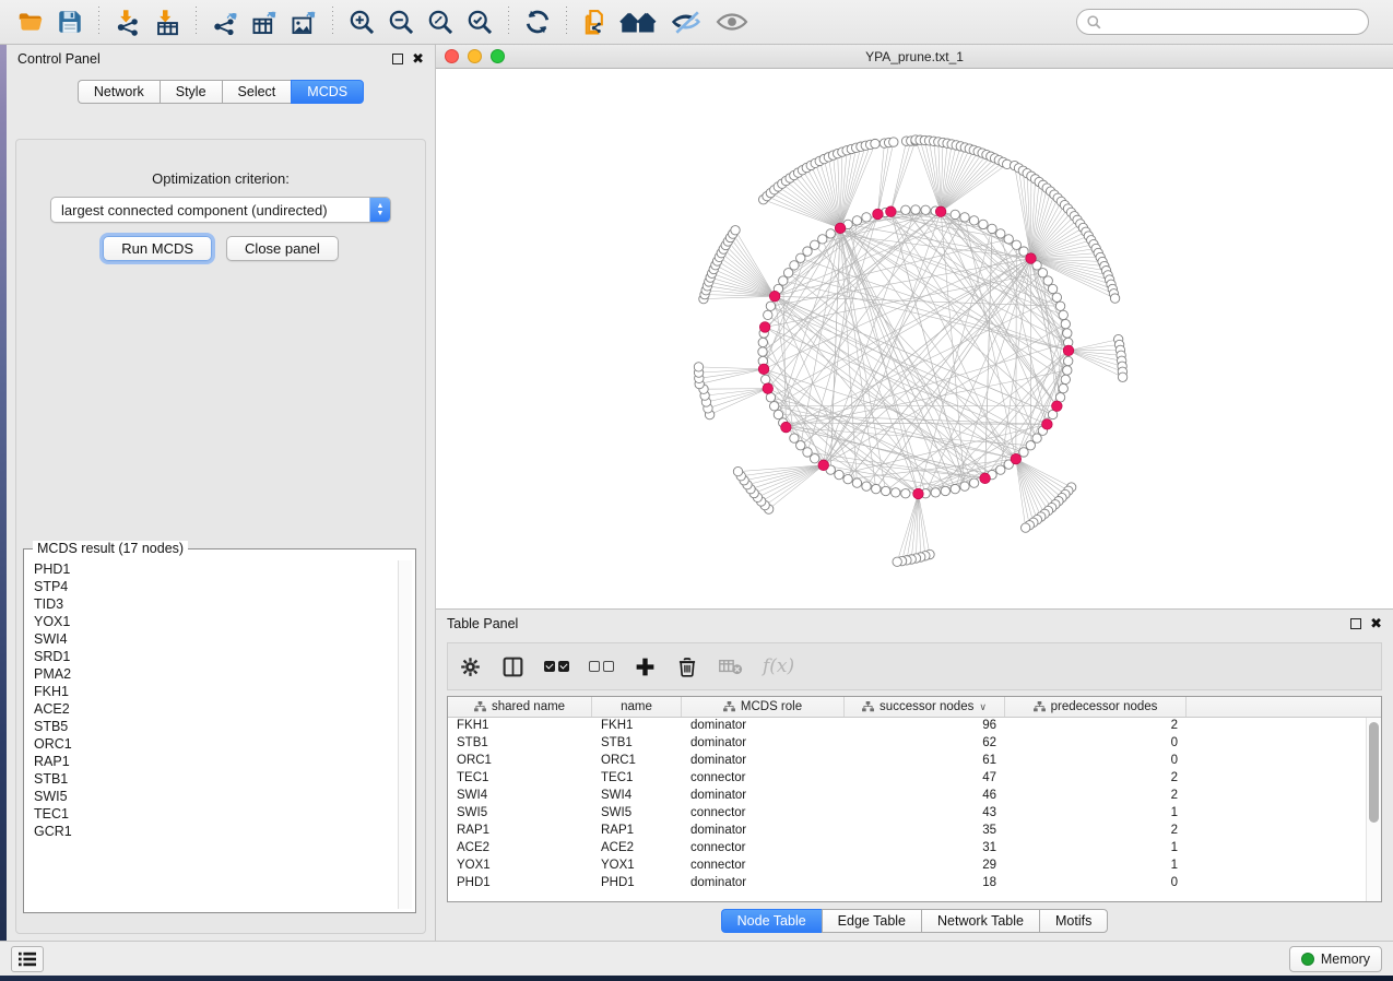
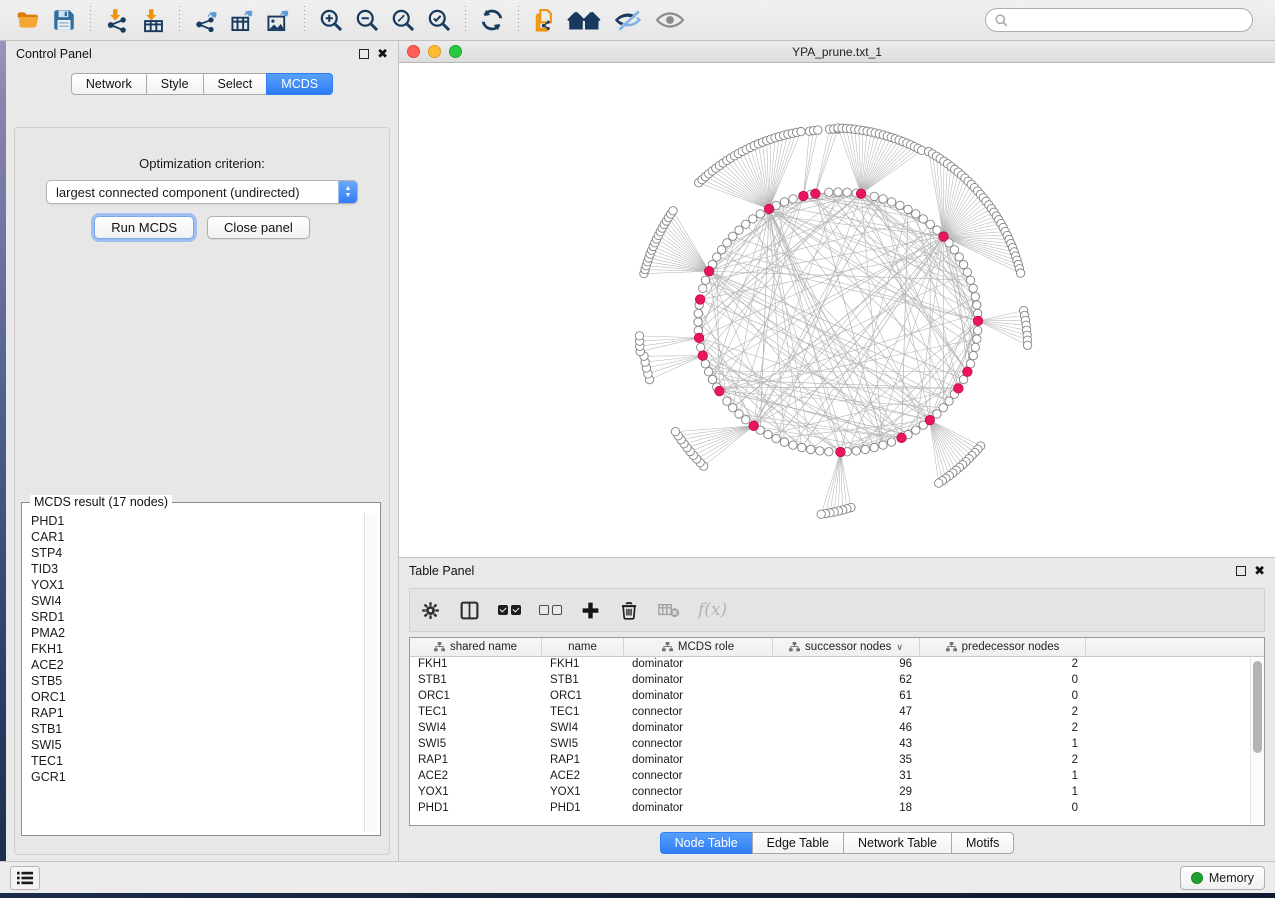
  Control Panel
  ✖
  Network
  Style
  Select
  MCDS
  Optimization criterion:
  largest connected component (undirected)
  Run MCDS
  Close panel
  MCDS result (17 nodes)
  PHD1
+ CAR1
  STP4
  TID3
  YOX1
  SWI4
  SRD1
  PMA2
  FKH1
  ACE2
  STB5
  ORC1
  RAP1
  STB1
  SWI5
  TEC1
  GCR1
  YPA_prune.txt_1
  Table Panel
  ✖
  f(x)
  shared name
  name
  MCDS role
  successor nodes
  ∨
  predecessor nodes
  FKH1
  FKH1
  dominator
  96
  2
  STB1
  STB1
  dominator
  62
  0
  ORC1
  ORC1
  dominator
  61
  0
  TEC1
  TEC1
  connector
  47
  2
  SWI4
  SWI4
  dominator
  46
  2
  SWI5
  SWI5
  connector
  43
  1
  RAP1
  RAP1
  dominator
  35
  2
  ACE2
  ACE2
  connector
  31
  1
  YOX1
  YOX1
  connector
  29
  1
  PHD1
  PHD1
  dominator
  18
  0
  Node Table
  Edge Table
  Network Table
  Motifs
  Memory
